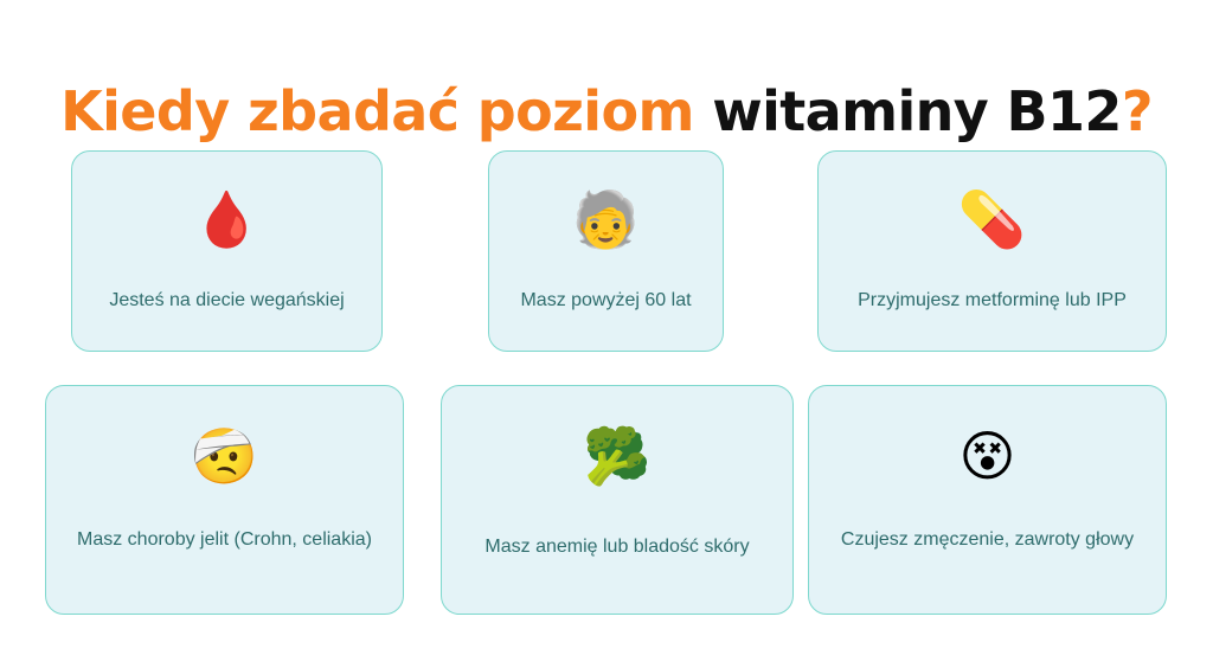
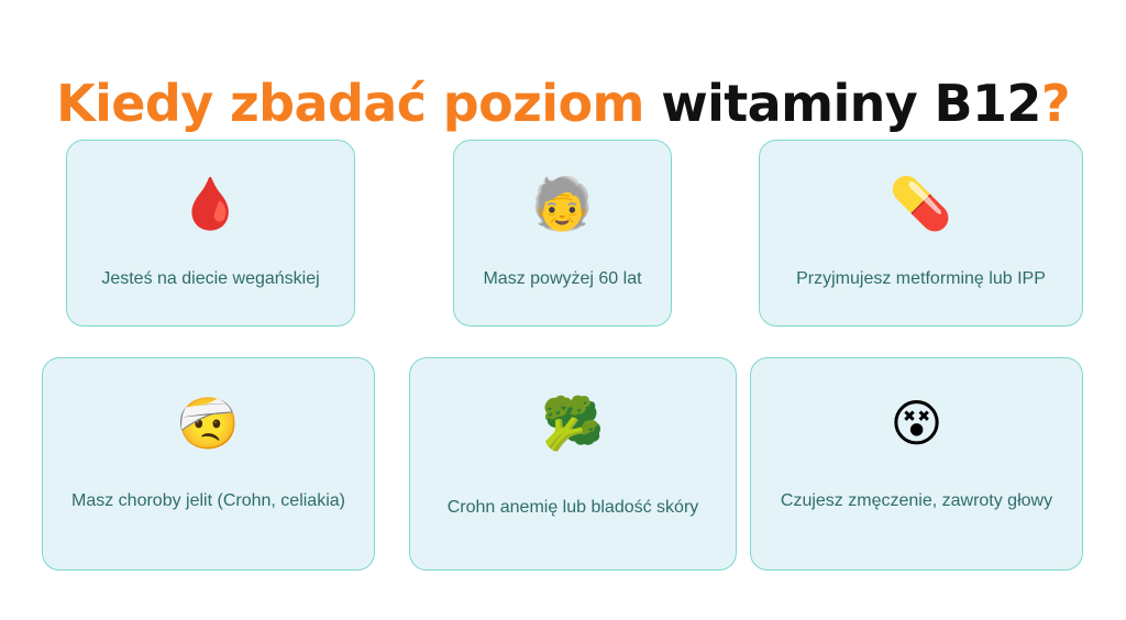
  Kiedy zbadać poziom witaminy B12?
  🩸
  Jesteś na diecie wegańskiej
  🧓
  Masz powyżej 60 lat
  💊
  Przyjmujesz metforminę lub IPP
  🤕
  Masz choroby jelit (Crohn, celiakia)
  🥦
- Masz anemię lub bladość skóry
+ Crohn anemię lub bladość skóry
  😵
  Czujesz zmęczenie, zawroty głowy
